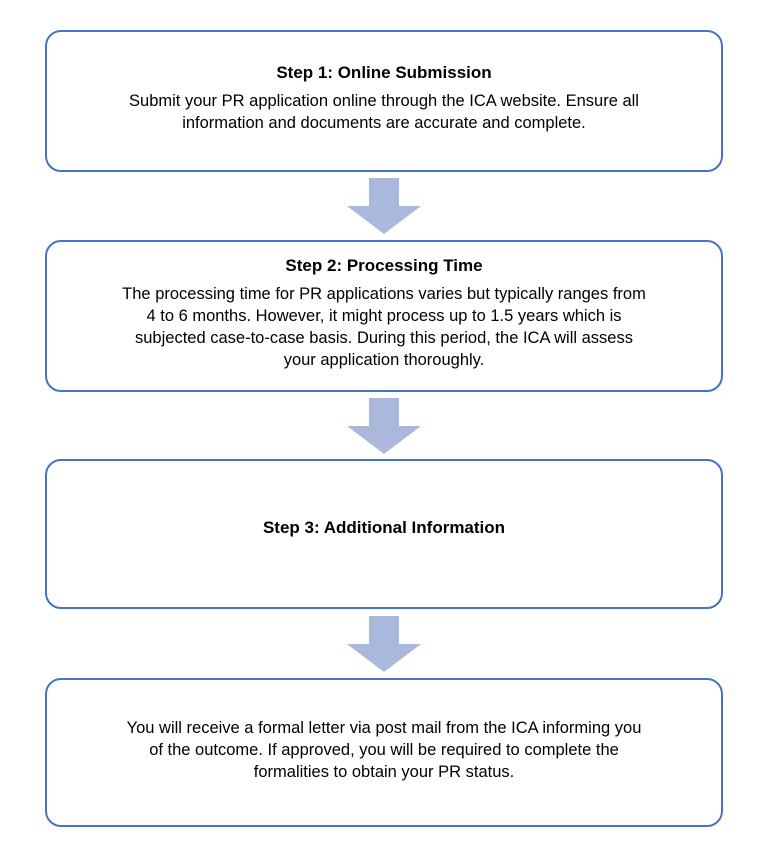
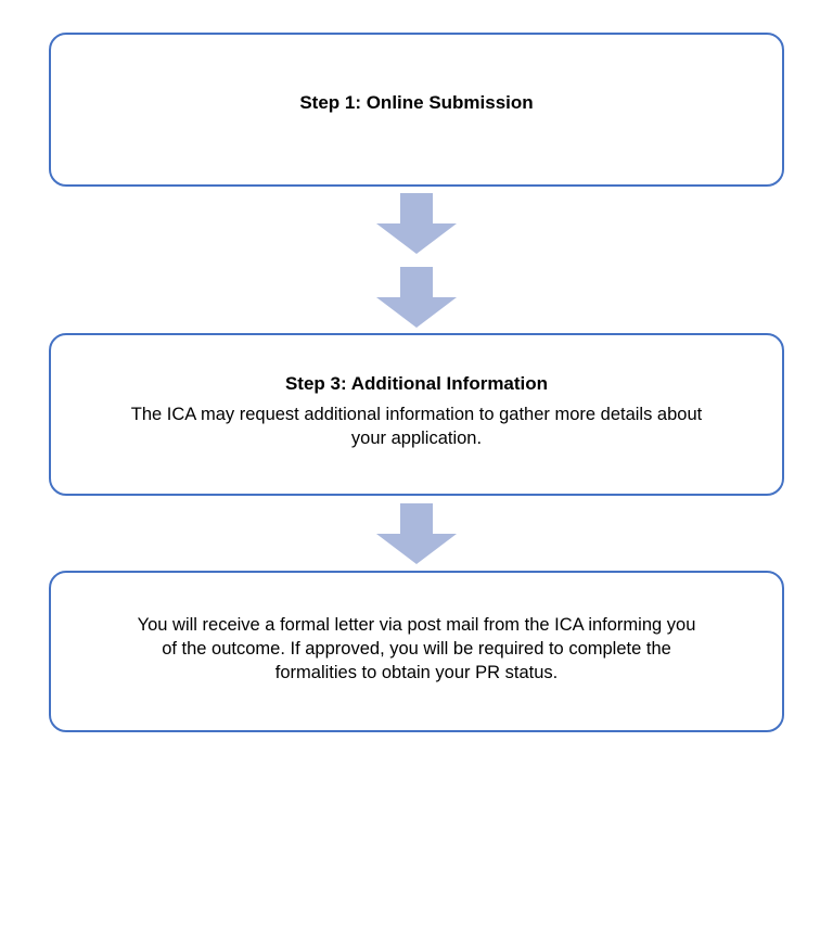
  Step 1: Online Submission
- Submit your PR application online through the ICA website. Ensure all
- information and documents are accurate and complete.
- Step 2: Processing Time
- The processing time for PR applications varies but typically ranges from
- 4 to 6 months. However, it might process up to 1.5 years which is
- subjected case-to-case basis. During this period, the ICA will assess
- your application thoroughly.
  Step 3: Additional Information
+ The ICA may request additional information to gather more details about
+ your application.
  You will receive a formal letter via post mail from the ICA informing you
  of the outcome. If approved, you will be required to complete the
  formalities to obtain your PR status.
